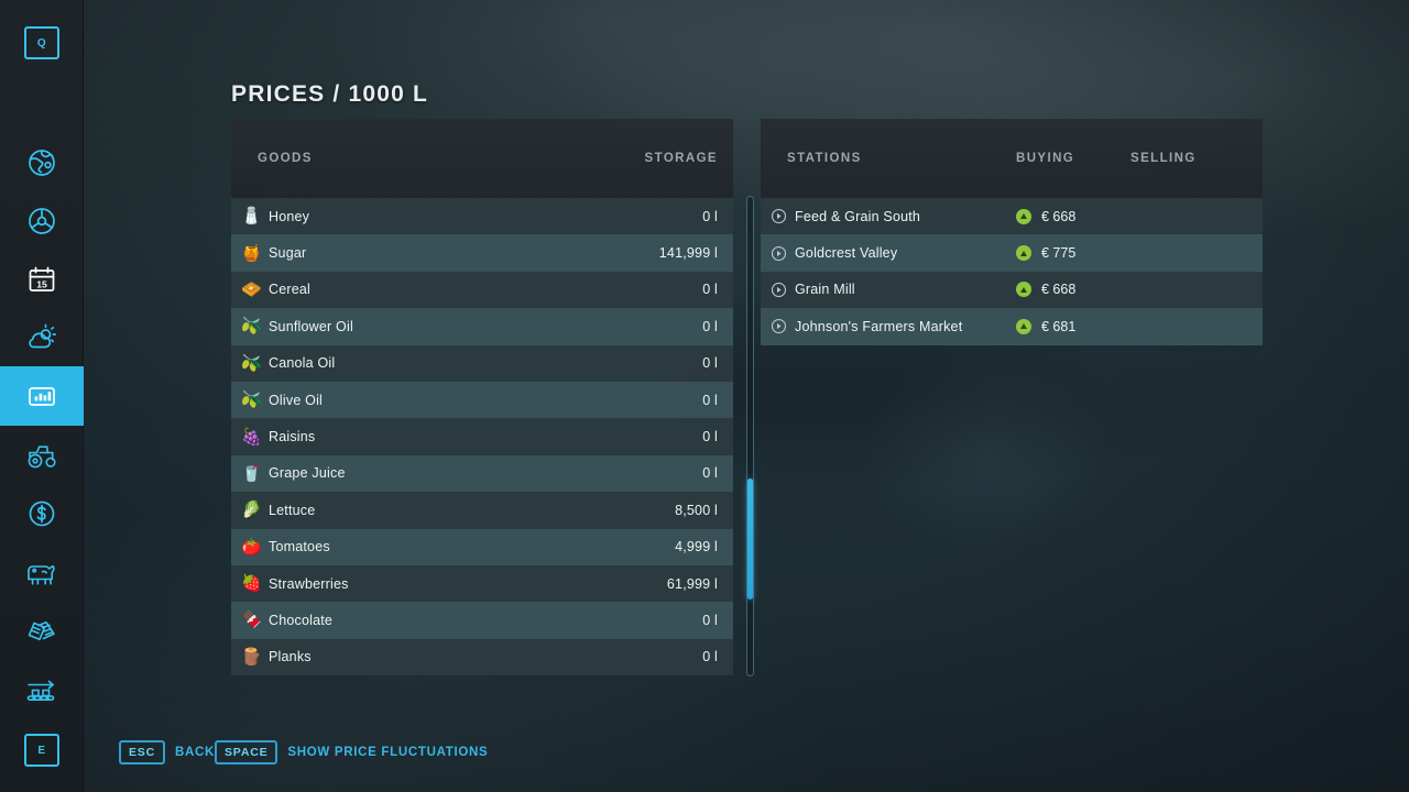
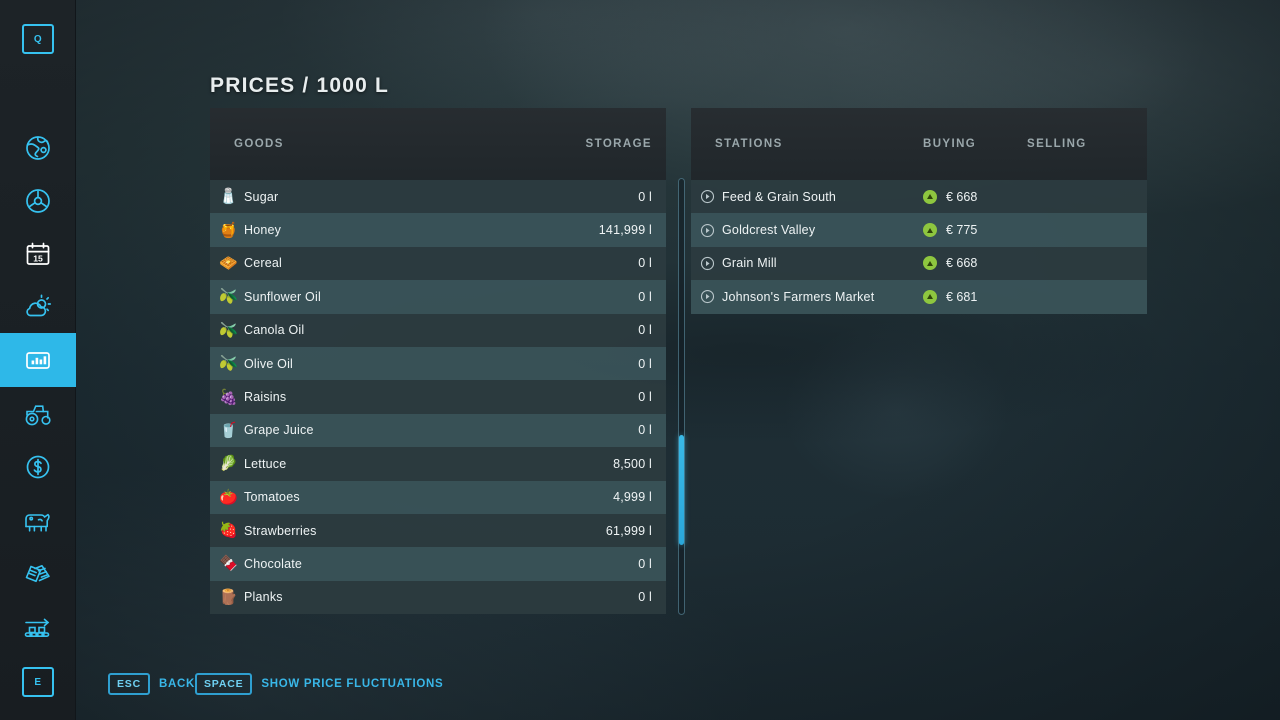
  Q
  15
  E
  PRICES / 1000 L
  GOODS
  STORAGE
  🧂
- Honey
+ Sugar
  0 l
  🍯
- Sugar
+ Honey
  141,999 l
  🧇
  Cereal
  0 l
  🫒
  Sunflower Oil
  0 l
  🫒
  Canola Oil
  0 l
  🫒
  Olive Oil
  0 l
  🍇
  Raisins
  0 l
  🥤
  Grape Juice
  0 l
  🥬
  Lettuce
  8,500 l
  🍅
  Tomatoes
  4,999 l
  🍓
  Strawberries
  61,999 l
  🍫
  Chocolate
  0 l
  🪵
  Planks
  0 l
  STATIONS
  BUYING
  SELLING
  Feed & Grain South
  € 668
  Goldcrest Valley
  € 775
  Grain Mill
  € 668
  Johnson's Farmers Market
  € 681
  ESC
  BACK
  SPACE
  SHOW PRICE FLUCTUATIONS
